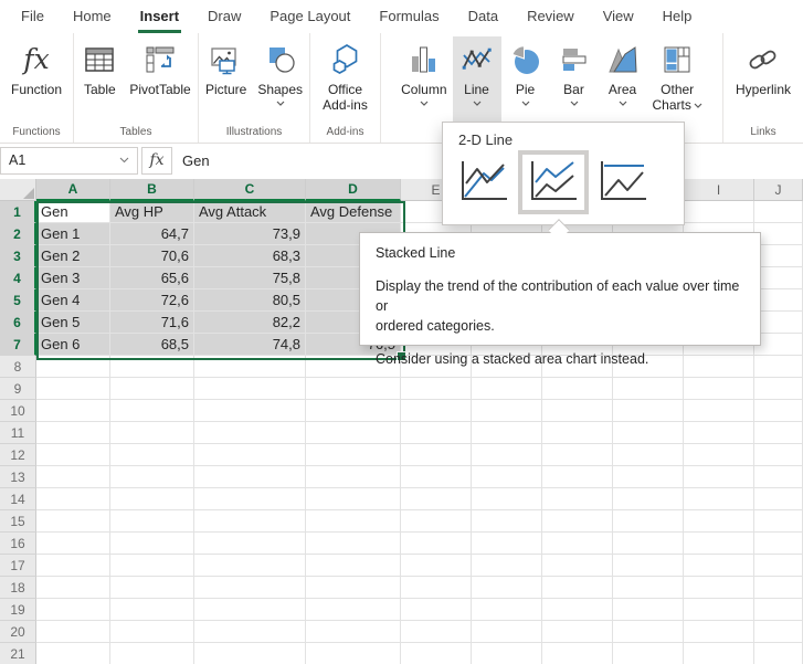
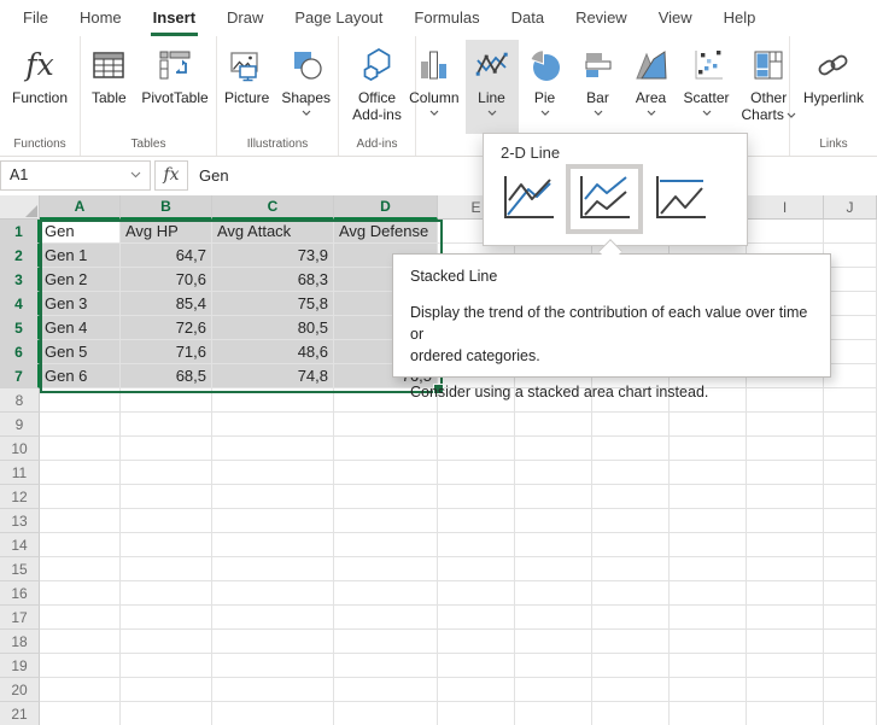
  File
  Home
  Insert
  Draw
  Page Layout
  Formulas
  Data
  Review
  View
  Help
  fx
  Function
  Functions
  Table
  PivotTable
  Tables
  Picture
  Shapes
  Illustrations
  Office
  Add-ins
  Add-ins
  Column
  Line
  Pie
  Bar
  Area
+ Scatter
  Other
  Charts
  Hyperlink
  Links
  A1
  fx
  Gen
  A
  B
  C
  D
  E
  I
  J
  1
  Gen
  Avg HP
  Avg Attack
  Avg Defense
  2
  Gen 1
  64,7
  73,9
  3
  Gen 2
  70,6
  68,3
  4
  Gen 3
- 65,6
+ 85,4
  75,8
  5
  Gen 4
  72,6
  80,5
  6
  Gen 5
  71,6
- 82,2
+ 48,6
  7
  Gen 6
  68,5
  74,8
  8
  9
  10
  11
  12
  13
  14
  15
  16
  17
  18
  19
  20
  21
  2-D Line
  Stacked Line
  Display the trend of the contribution of each value over time or
  ordered categories.
  Consider using a stacked area chart instead.
